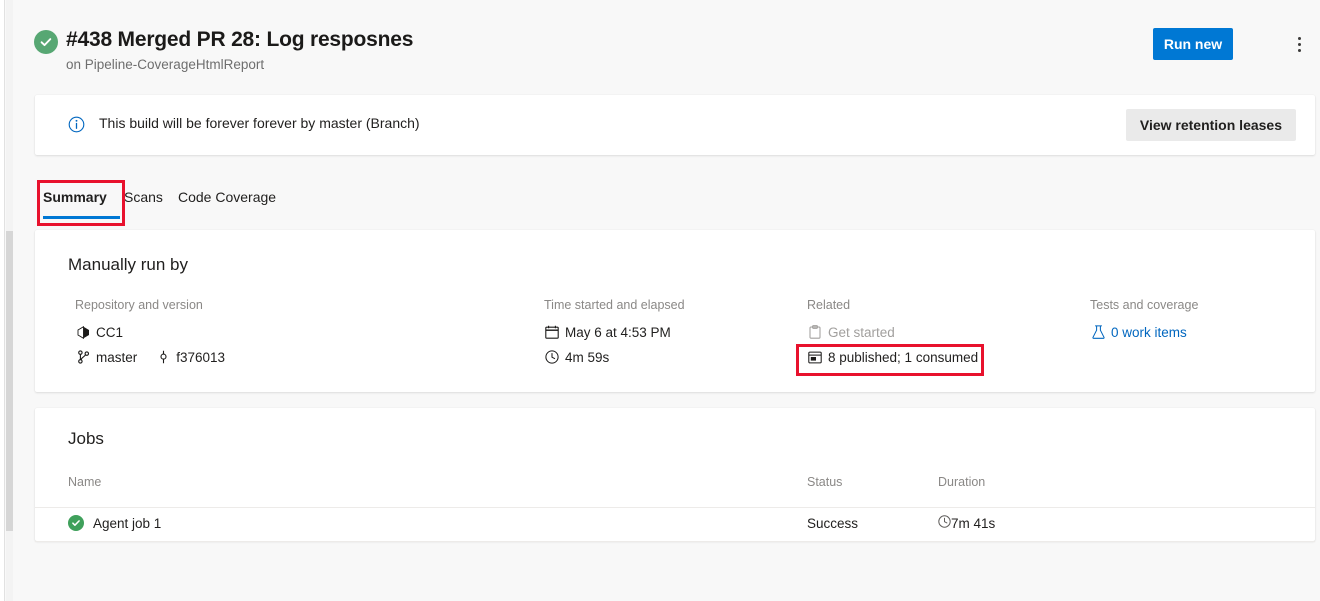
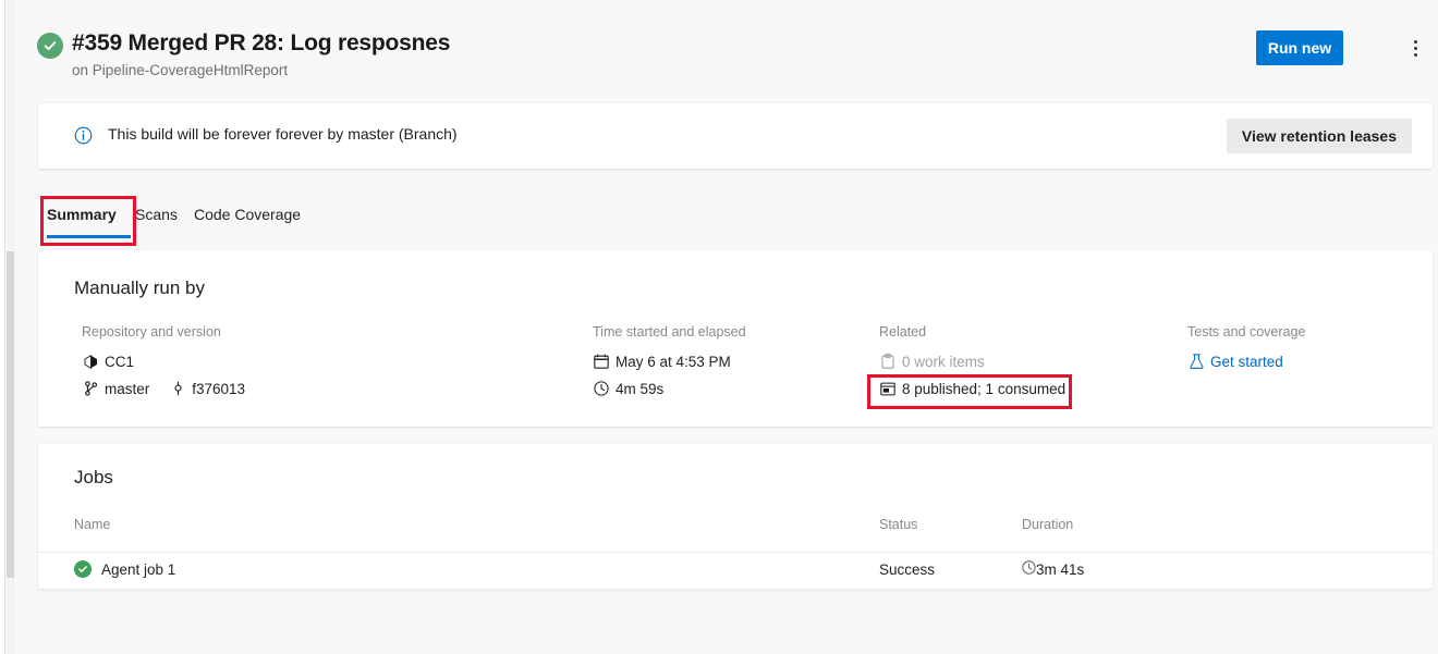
- #438 Merged PR 28: Log resposnes
+ #359 Merged PR 28: Log resposnes
  on Pipeline-CoverageHtmlReport
  Run new
  This build will be forever forever by master (Branch)
  View retention leases
  Summary
  Scans
  Code Coverage
  Manually run by
  Repository and version
  CC1
  master
  f376013
  Time started and elapsed
  May 6 at 4:53 PM
  4m 59s
  Related
- Get started
+ 0 work items
  8 published; 1 consumed
  Tests and coverage
- 0 work items
+ Get started
  Jobs
  Name
  Status
  Duration
  Agent job 1
  Success
- 7m 41s
+ 3m 41s
